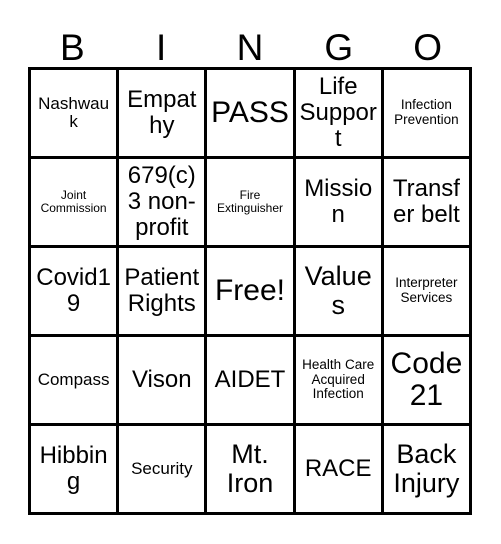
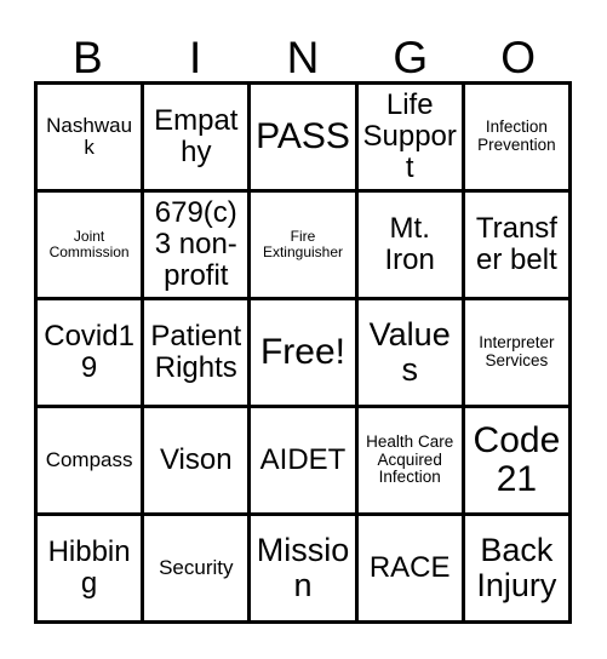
  B
  I
  N
  G
  O
  Nashwauk
  Empathy
  PASS
  Life Support
  Infection Prevention
  Joint Commission
  679(c)3 non-profit
  Fire Extinguisher
- Mission
+ Mt. Iron
  Transfer belt
  Covid19
  Patient Rights
  Free!
  Values
  Interpreter Services
  Compass
  Vison
  AIDET
  Health Care Acquired Infection
  Code 21
  Hibbing
  Security
- Mt. Iron
+ Mission
  RACE
  Back Injury
